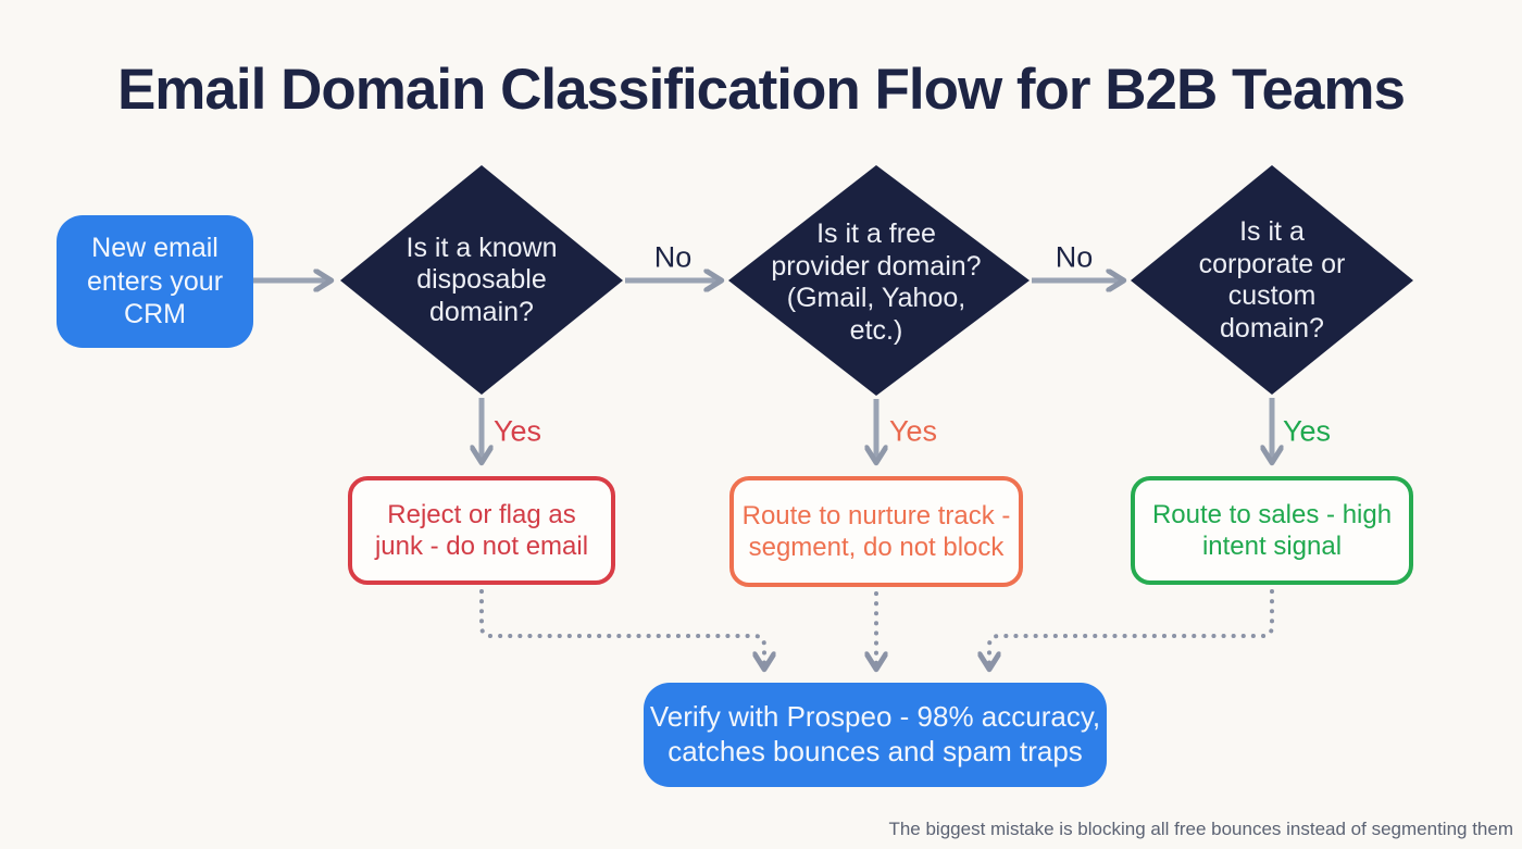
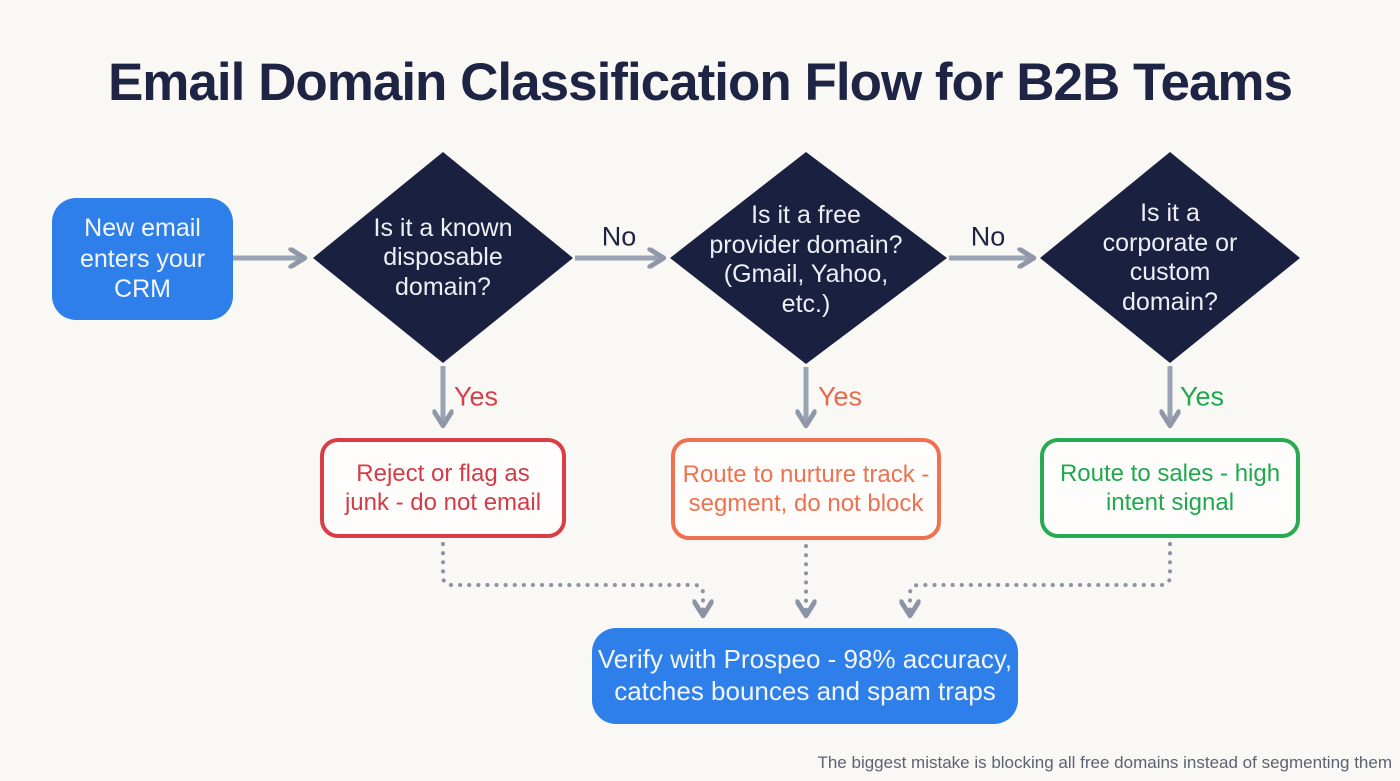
  Email Domain Classification Flow for B2B Teams
  New email
  enters your
  CRM
  Is it a known
  disposable
  domain?
  Is it a free
  provider domain?
  (Gmail, Yahoo,
  etc.)
  Is it a
  corporate or
  custom
  domain?
  No
  No
  Yes
  Yes
  Yes
  Reject or flag as
  junk - do not email
  Route to nurture track -
  segment, do not block
  Route to sales - high
  intent signal
  Verify with Prospeo - 98% accuracy,
  catches bounces and spam traps
- The biggest mistake is blocking all free bounces instead of segmenting them
+ The biggest mistake is blocking all free domains instead of segmenting them
